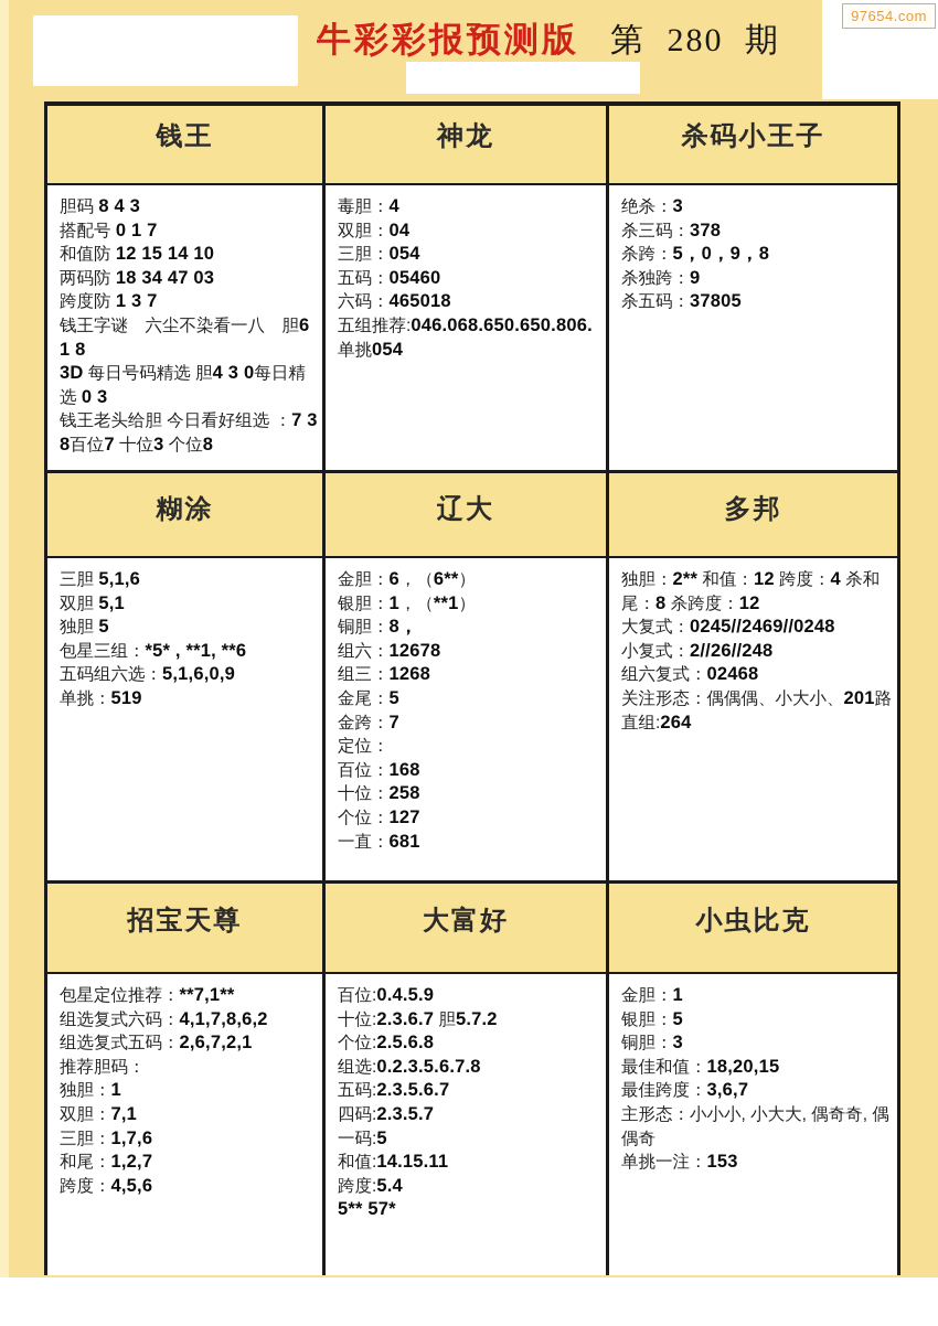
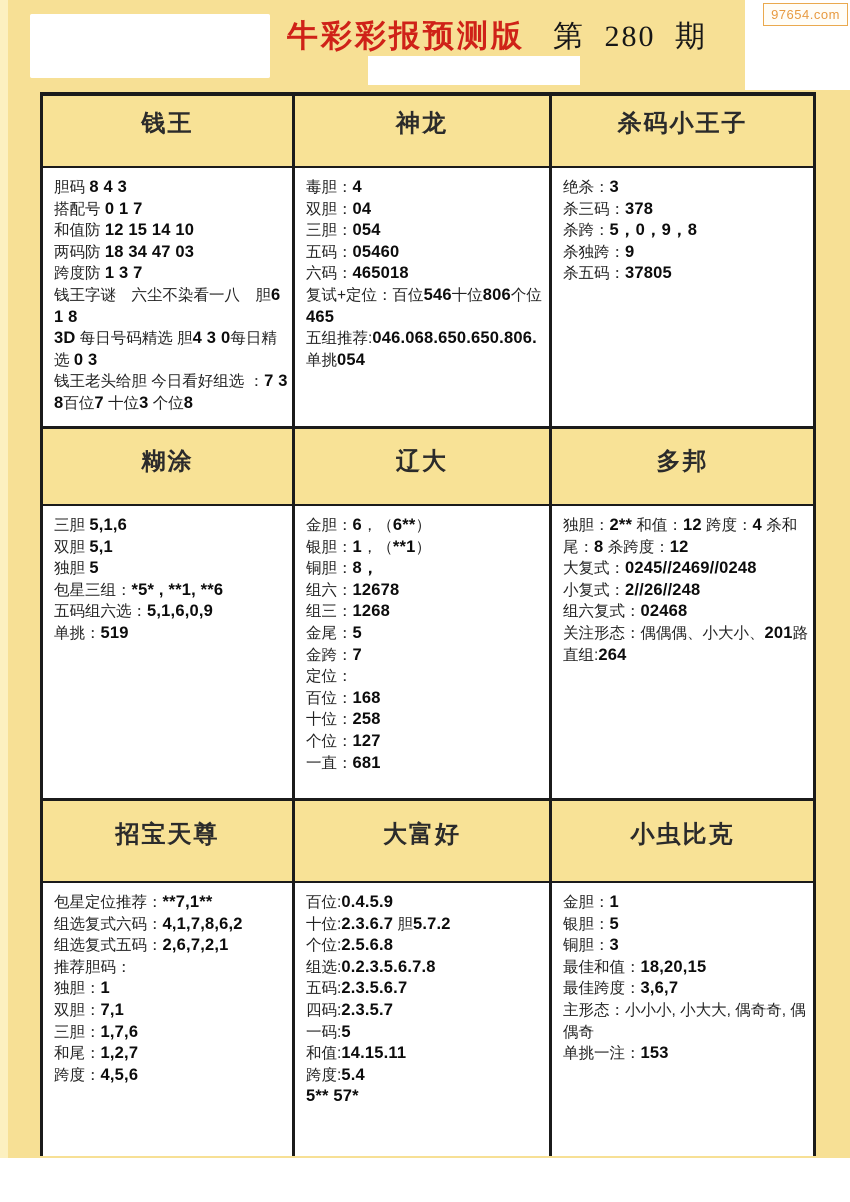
  97654.com
  牛彩彩报预测版
  第 280 期
  钱王
  神龙
  杀码小王子
  胆码 8 4 3
  搭配号 0 1 7
  和值防 12 15 14 10
  两码防 18 34 47 03
  跨度防 1 3 7
  钱王字谜 六尘不染看一八 胆6 1 8
  3D 每日号码精选 胆4 3 0每日精选 0 3
  钱王老头给胆 今日看好组选 ：7 3 8百位7 十位3 个位8
  毒胆：4
  双胆：04
  三胆：054
  五码：05460
  六码：465018
+ 复试+定位：百位546十位806个位465
  五组推荐:046.068.650.650.806.
  单挑054
  绝杀：3
  杀三码：378
  杀跨：5，0，9，8
  杀独跨：9
  杀五码：37805
  糊涂
  辽大
  多邦
  三胆 5,1,6
  双胆 5,1
  独胆 5
  包星三组：*5* , **1, **6
  五码组六选：5,1,6,0,9
  单挑：519
  金胆：6，（6**）
  银胆：1，（**1）
  铜胆：8，
  组六：12678
  组三：1268
  金尾：5
  金跨：7
  定位：
  百位：168
  十位：258
  个位：127
  一直：681
  独胆：2** 和值：12 跨度：4 杀和尾：8 杀跨度：12
  大复式：0245//2469//0248
  小复式：2//26//248
  组六复式：02468
  关注形态：偶偶偶、小大小、201路
  直组:264
  招宝天尊
  大富好
  小虫比克
  包星定位推荐：**7,1**
  组选复式六码：4,1,7,8,6,2
  组选复式五码：2,6,7,2,1
  推荐胆码：
  独胆：1
  双胆：7,1
  三胆：1,7,6
  和尾：1,2,7
  跨度：4,5,6
  百位:0.4.5.9
  十位:2.3.6.7 胆5.7.2
  个位:2.5.6.8
  组选:0.2.3.5.6.7.8
  五码:2.3.5.6.7
  四码:2.3.5.7
  一码:5
  和值:14.15.11
  跨度:5.4
  5** 57*
  金胆：1
  银胆：5
  铜胆：3
  最佳和值：18,20,15
  最佳跨度：3,6,7
  主形态：小小小, 小大大, 偶奇奇, 偶偶奇
  单挑一注：153
